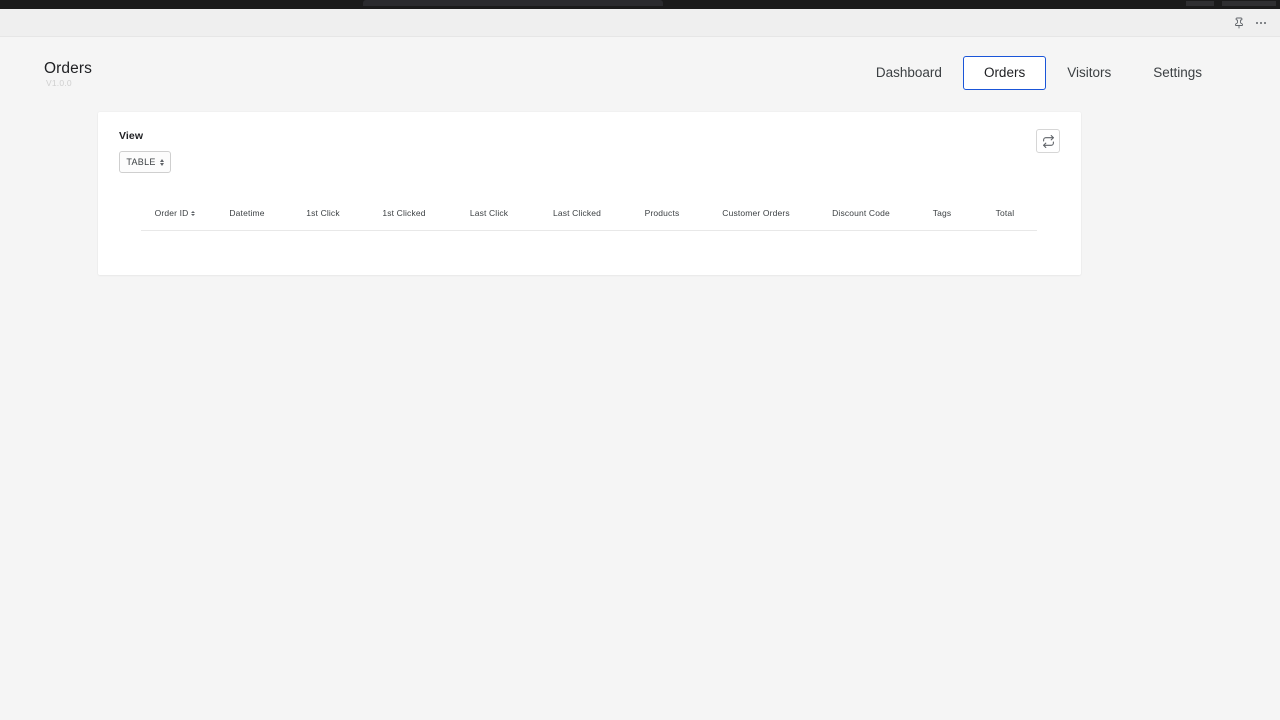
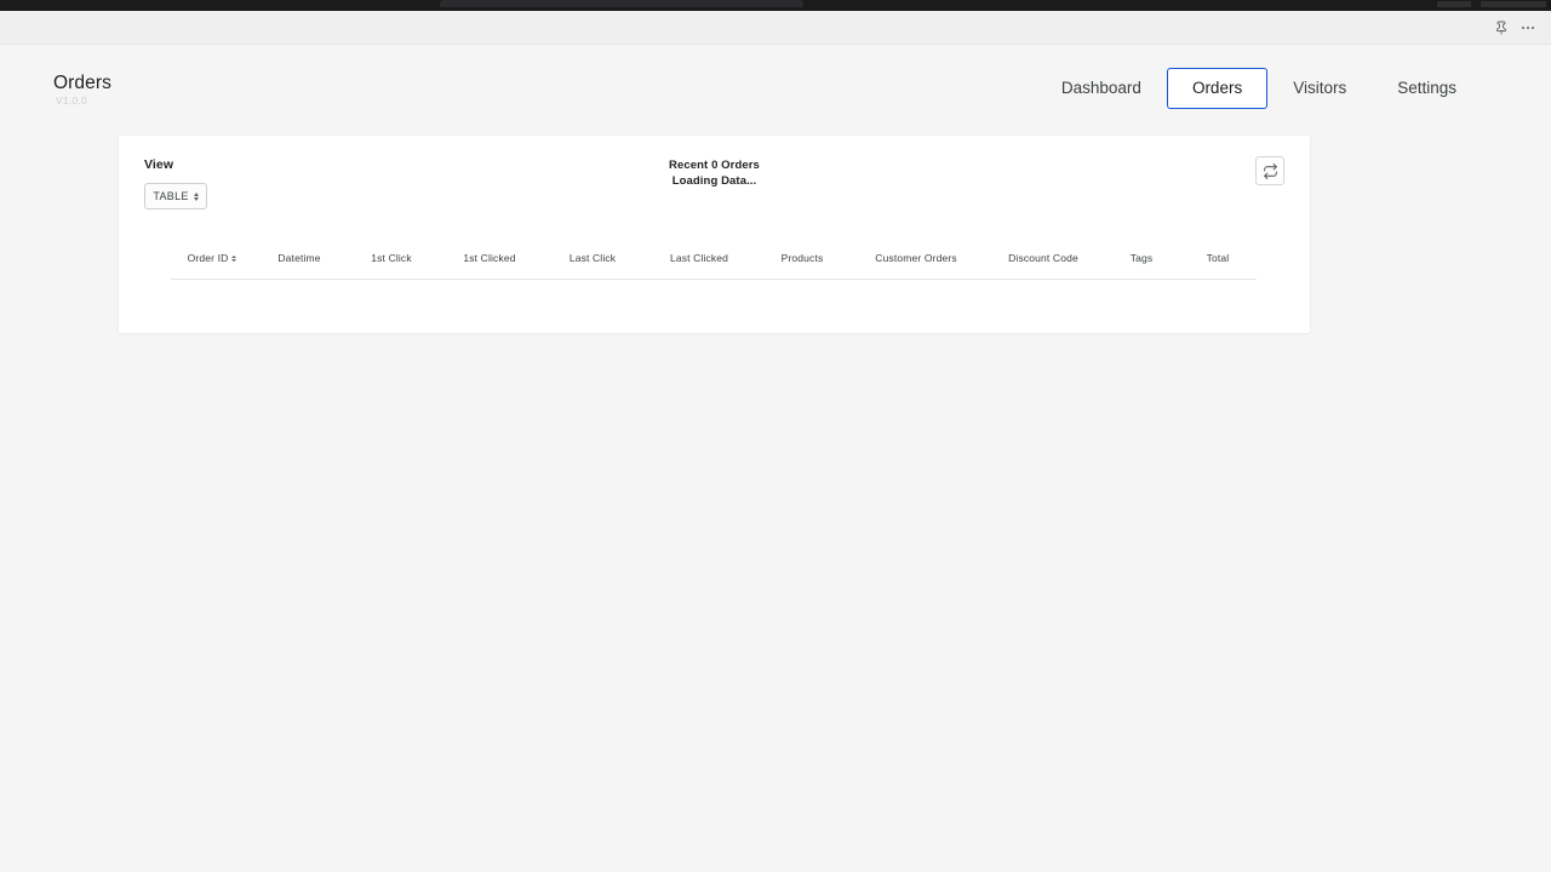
  Orders
  V1.0.0
  Dashboard
  Orders
  Visitors
  Settings
  View
  TABLE
+ Recent 0 Orders
+ Loading Data...
  Order ID	Datetime	1st Click	1st Clicked	Last Click	Last Clicked	Products	Customer Orders	Discount Code	Tags	Total
